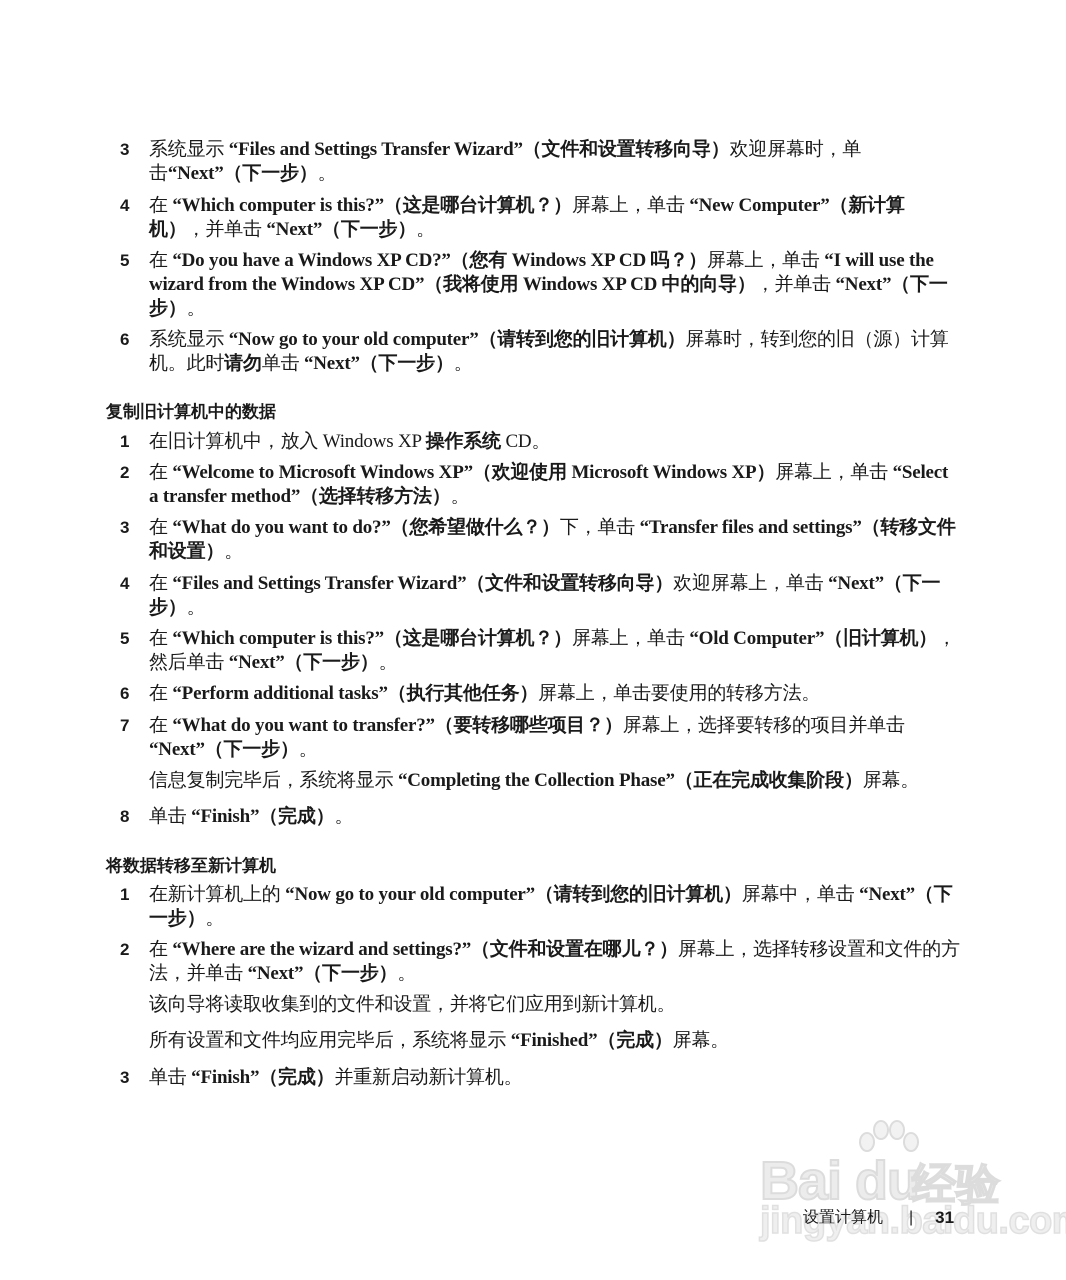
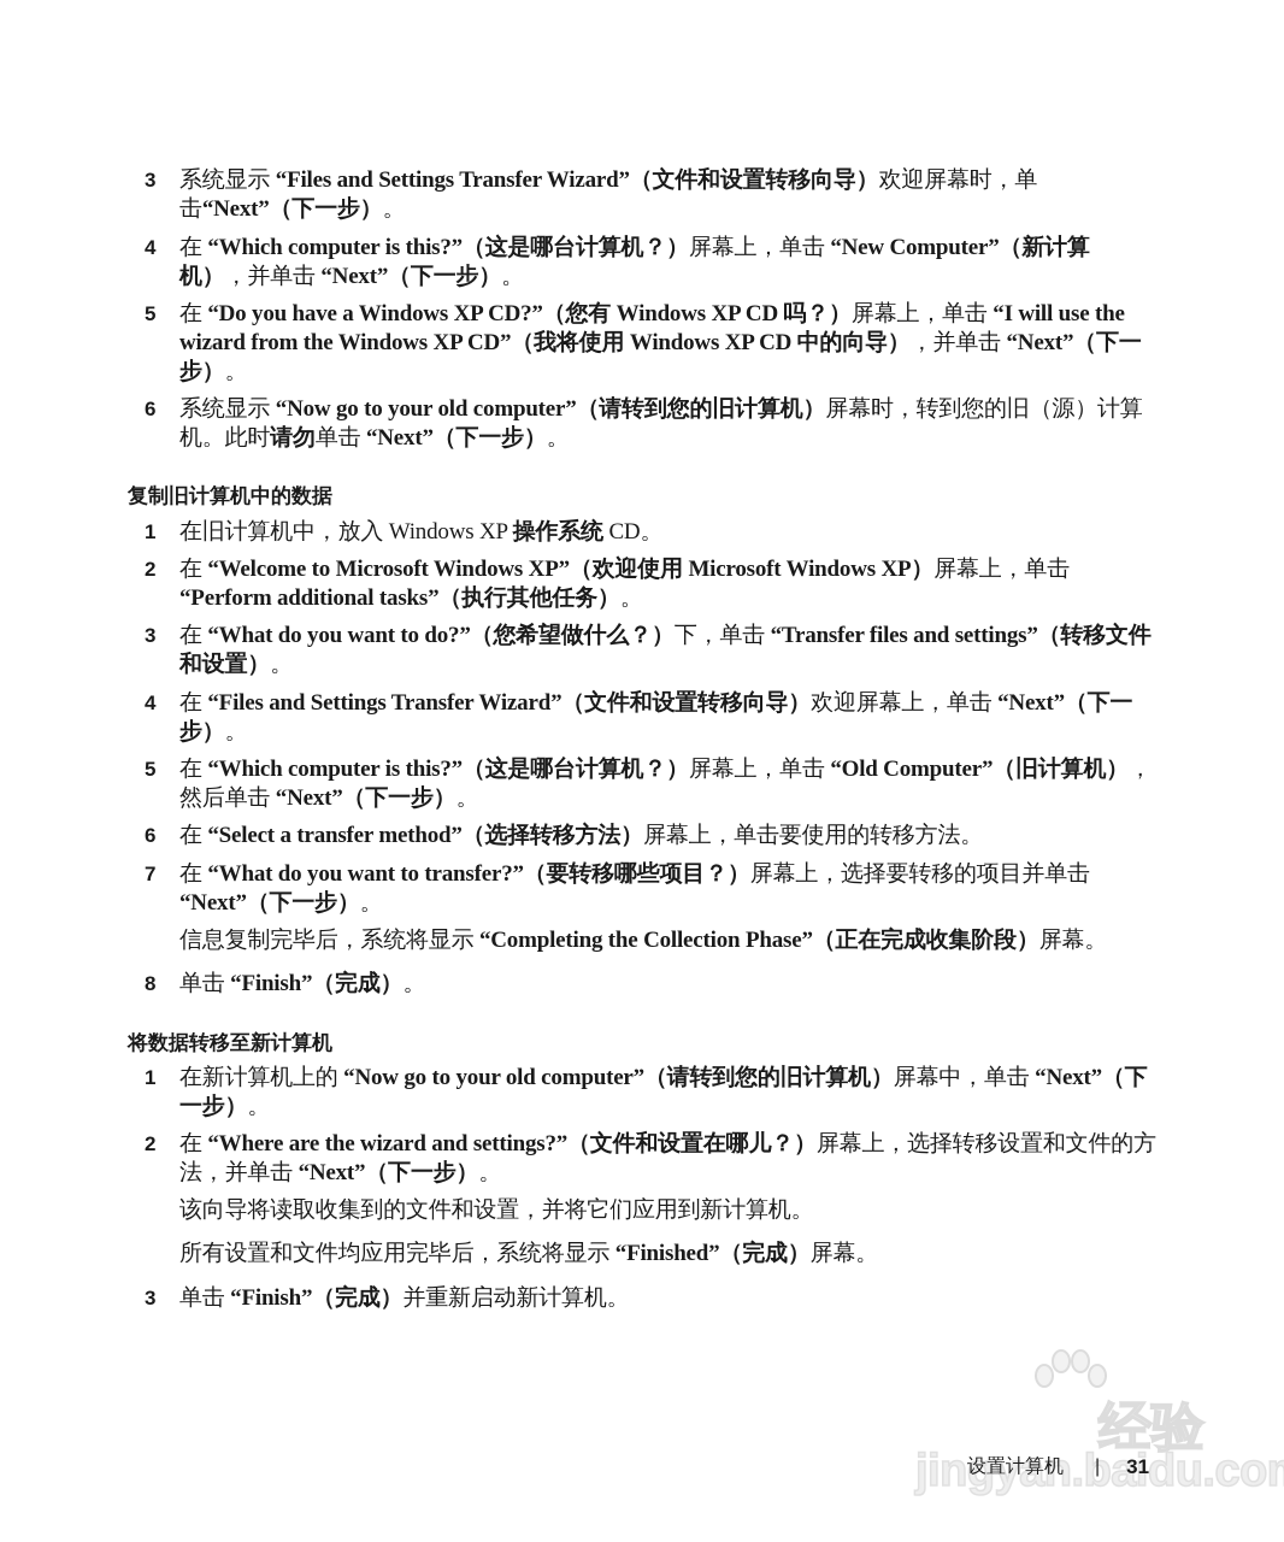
  3
  系统显示 “Files and Settings Transfer Wizard”（文件和设置转移向导）欢迎屏幕时，单击“Next”（下一步）。
  4
  在 “Which computer is this?”（这是哪台计算机？）屏幕上，单击 “New Computer”（新计算机），并单击 “Next”（下一步）。
  5
  在 “Do you have a Windows XP CD?”（您有 Windows XP CD 吗？）屏幕上，单击 “I will use the wizard from the Windows XP CD”（我将使用 Windows XP CD 中的向导），并单击 “Next”（下一步）。
  6
  系统显示 “Now go to your old computer”（请转到您的旧计算机）屏幕时，转到您的旧（源）计算机。此时请勿单击 “Next”（下一步）。
  复制旧计算机中的数据
  1
  在旧计算机中，放入 Windows XP 操作系统 CD。
  2
- 在 “Welcome to Microsoft Windows XP”（欢迎使用 Microsoft Windows XP）屏幕上，单击 “Select a transfer method”（选择转移方法）。
+ 在 “Welcome to Microsoft Windows XP”（欢迎使用 Microsoft Windows XP）屏幕上，单击 “Perform additional tasks”（执行其他任务）。
  3
  在 “What do you want to do?”（您希望做什么？）下，单击 “Transfer files and settings”（转移文件和设置）。
  4
  在 “Files and Settings Transfer Wizard”（文件和设置转移向导）欢迎屏幕上，单击 “Next”（下一步）。
  5
  在 “Which computer is this?”（这是哪台计算机？）屏幕上，单击 “Old Computer”（旧计算机），然后单击 “Next”（下一步）。
  6
- 在 “Perform additional tasks”（执行其他任务）屏幕上，单击要使用的转移方法。
+ 在 “Select a transfer method”（选择转移方法）屏幕上，单击要使用的转移方法。
  7
  在 “What do you want to transfer?”（要转移哪些项目？）屏幕上，选择要转移的项目并单击 “Next”（下一步）。
  信息复制完毕后，系统将显示 “Completing the Collection Phase”（正在完成收集阶段）屏幕。
  8
  单击 “Finish”（完成）。
  将数据转移至新计算机
  1
  在新计算机上的 “Now go to your old computer”（请转到您的旧计算机）屏幕中，单击 “Next”（下一步）。
  2
  在 “Where are the wizard and settings?”（文件和设置在哪儿？）屏幕上，选择转移设置和文件的方法，并单击 “Next”（下一步）。
  该向导将读取收集到的文件和设置，并将它们应用到新计算机。
  所有设置和文件均应用完毕后，系统将显示 “Finished”（完成）屏幕。
  3
  单击 “Finish”（完成）并重新启动新计算机。
- Bai du
  经验
  jingyan.baidu.co
  设置计算机
  |
  31
